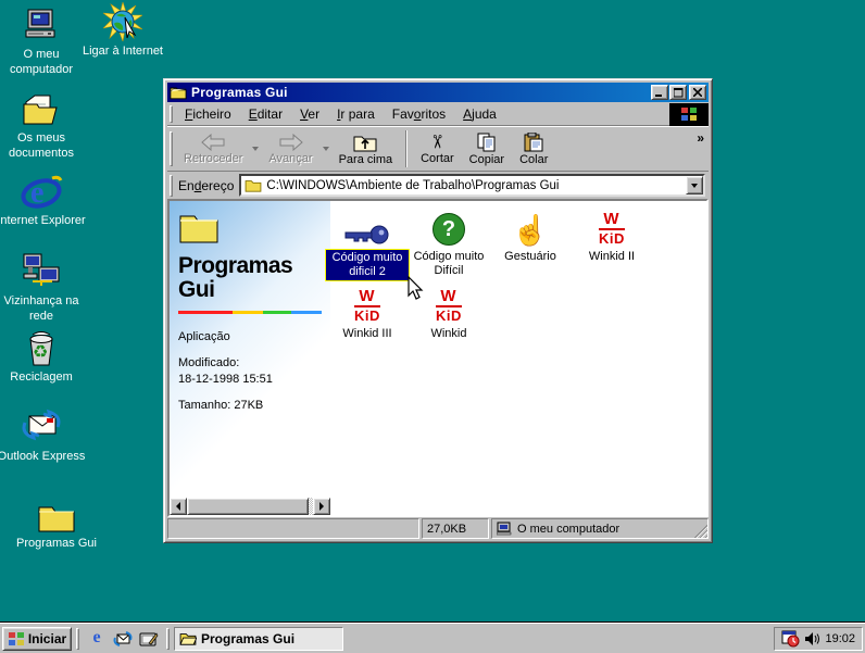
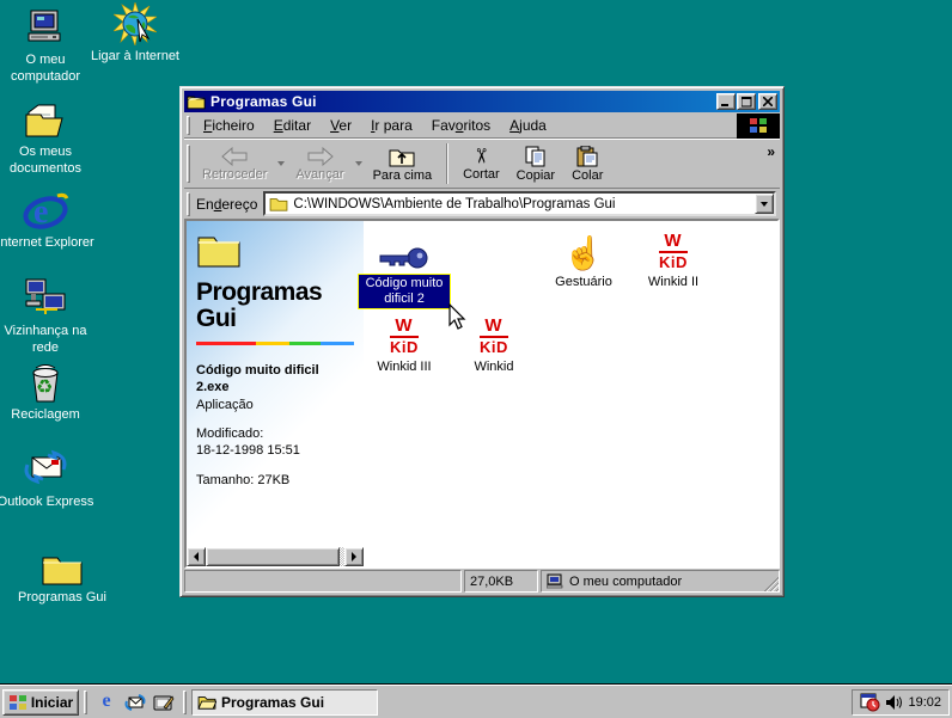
  O meu computador
  Ligar à Internet
  Os meus documentos
  e
  nternet Explorer
  Vizinhança na rede
  ♻
  Reciclagem
  Outlook Express
  Programas Gui
  Programas Gui
  Ficheiro
  Editar
  Ver
  Ir para
  Favoritos
  Ajuda
  Retroceder
  Avançar
  Para cima
  Cortar
  Copiar
  Colar
  »
  Endereço
  C:\WINDOWS\Ambiente de Trabalho\Programas Gui
  Programas Gui
+ Código muito dificil 2.exe
  Aplicação
  Modificado:
  18-12-1998 15:51
  Tamanho: 27KB
  Código muito dificil 2
- ?
- Código muito Difícil
  ☝
  Gestuário
  W
  KiD
  Winkid II
  W
  KiD
  Winkid III
  W
  KiD
  Winkid
  27,0KB
  O meu computador
  Iniciar
  e
  Programas Gui
  19:02
